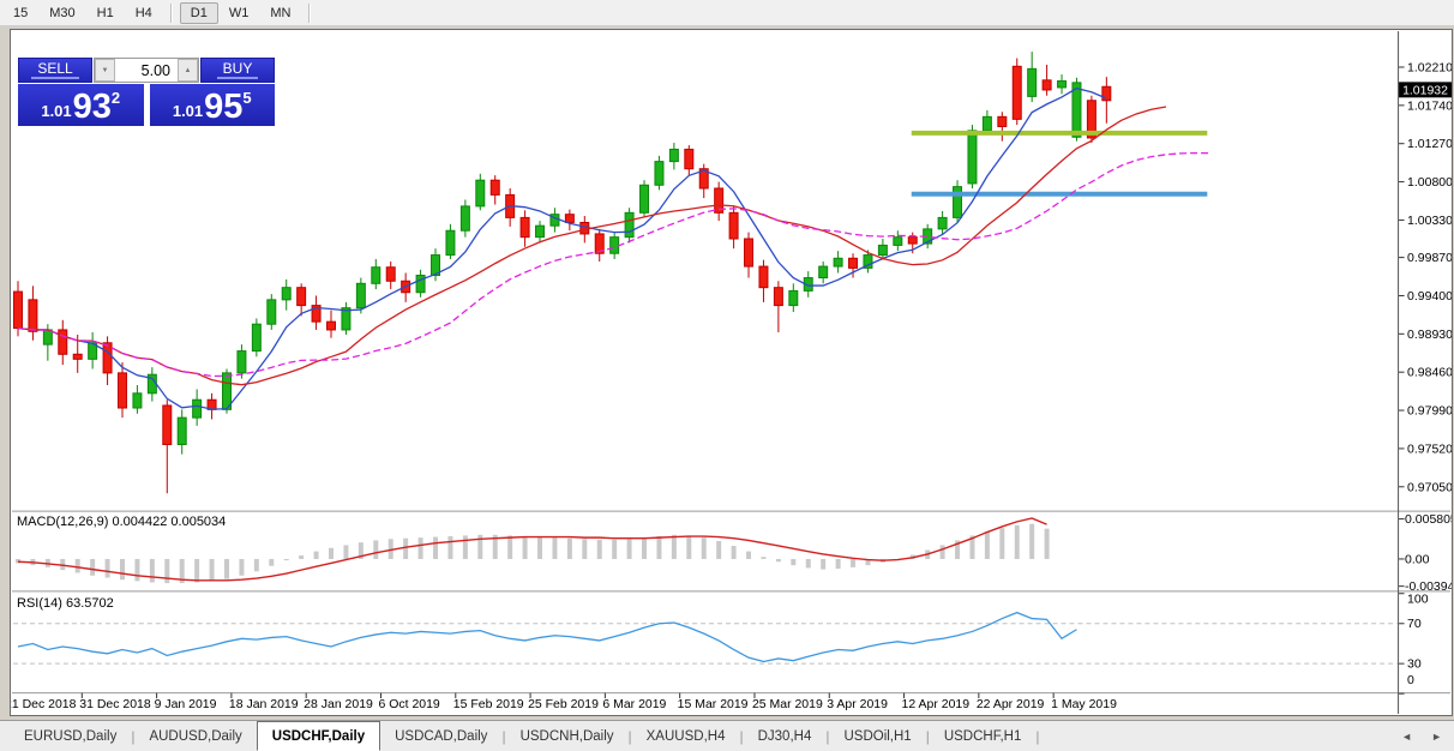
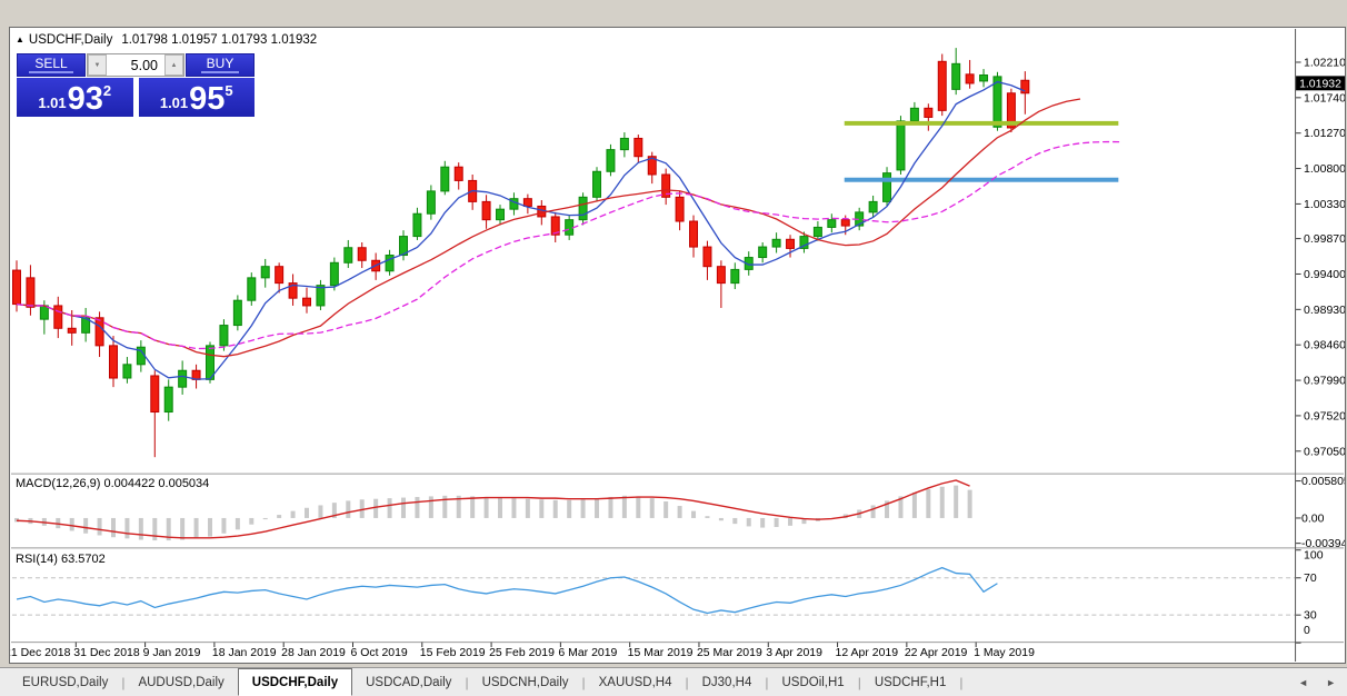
- 15
- M30
- H1
- H4
- D1
- W1
- MN
  1.02210
  1.01740
  1.01270
  1.00800
  1.00330
  0.99870
  0.99400
  0.98930
  0.98460
  0.97990
  0.97520
  0.97050
  1.01932
  0.00580
  0.00
  -0.00394
  100
  70
  30
  0
  1 Dec 2018
  31 Dec 2018
  9 Jan 2019
  18 Jan 2019
  28 Jan 2019
  6 Oct 2019
  15 Feb 2019
  25 Feb 2019
  6 Mar 2019
  15 Mar 2019
  25 Mar 2019
  3 Apr 2019
  12 Apr 2019
  22 Apr 2019
  1 May 2019
+ ▲ USDCHF,Daily 1.01798 1.01957 1.01793 1.01932
  SELL
  5.00
  BUY
  1.01
  93
  2
  1.01
  95
  5
  MACD(12,26,9) 0.004422 0.005034
  RSI(14) 63.5702
  EURUSD,Daily
  |
  AUDUSD,Daily
  USDCHF,Daily
  USDCAD,Daily
  |
  USDCNH,Daily
  |
  XAUUSD,H4
  |
  DJ30,H4
  |
  USDOil,H1
  |
  USDCHF,H1
  |
  ◄
  ►
